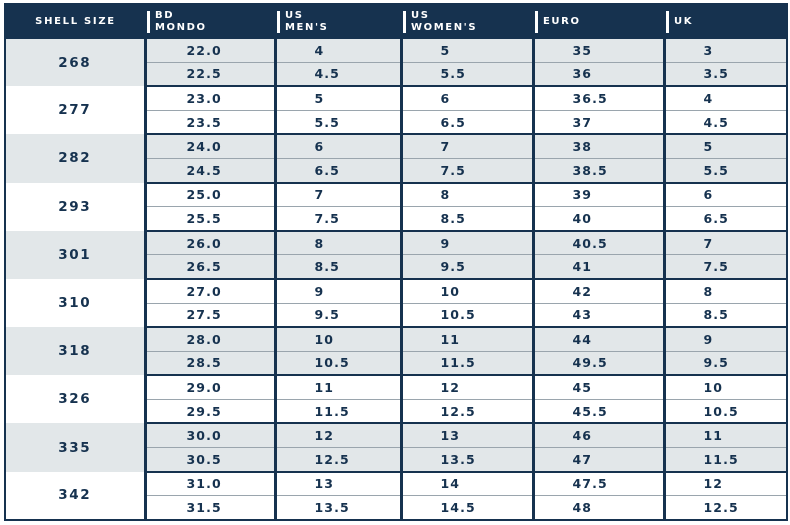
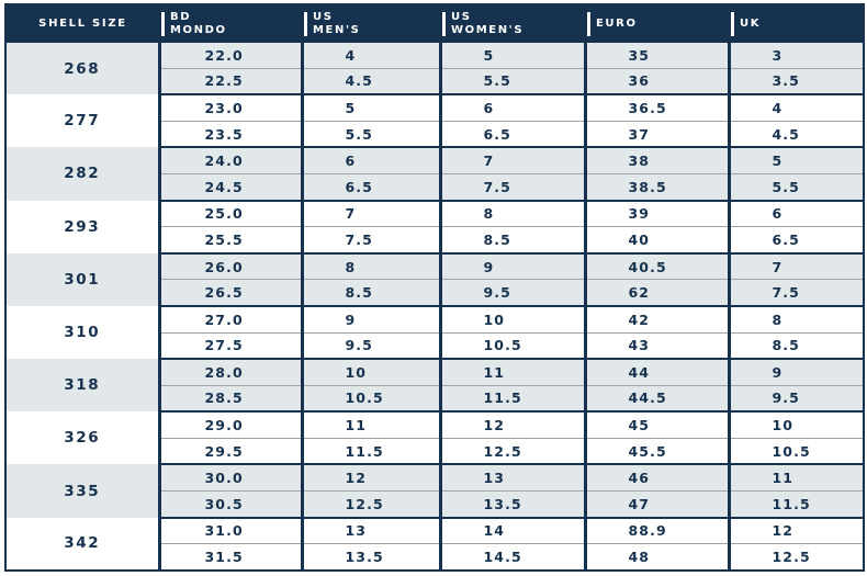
  SHELL SIZE	BD MONDO	US MEN'S	US WOMEN'S	EURO	UK
  268	22.0	4	5	35	3
  22.5	4.5	5.5	36	3.5
  277	23.0	5	6	36.5	4
  23.5	5.5	6.5	37	4.5
  282	24.0	6	7	38	5
  24.5	6.5	7.5	38.5	5.5
  293	25.0	7	8	39	6
  25.5	7.5	8.5	40	6.5
  301	26.0	8	9	40.5	7
- 26.5	8.5	9.5	41	7.5
+ 26.5	8.5	9.5	62	7.5
  310	27.0	9	10	42	8
  27.5	9.5	10.5	43	8.5
  318	28.0	10	11	44	9
- 28.5	10.5	11.5	49.5	9.5
+ 28.5	10.5	11.5	44.5	9.5
  326	29.0	11	12	45	10
  29.5	11.5	12.5	45.5	10.5
  335	30.0	12	13	46	11
  30.5	12.5	13.5	47	11.5
- 342	31.0	13	14	47.5	12
+ 342	31.0	13	14	88.9	12
  31.5	13.5	14.5	48	12.5
